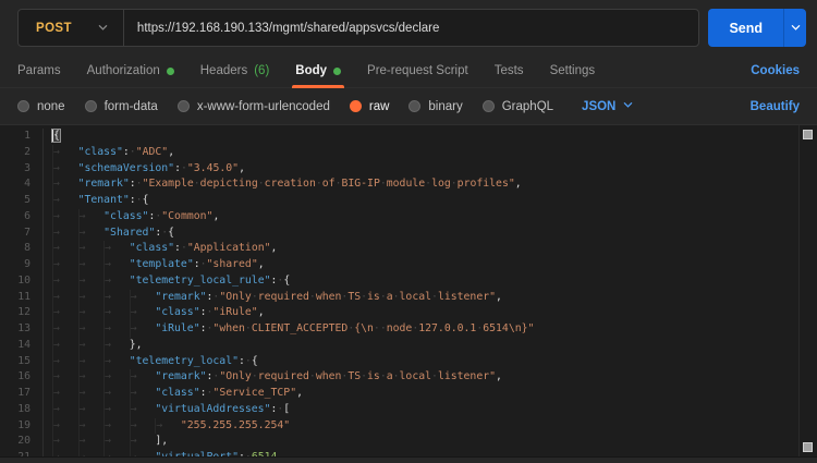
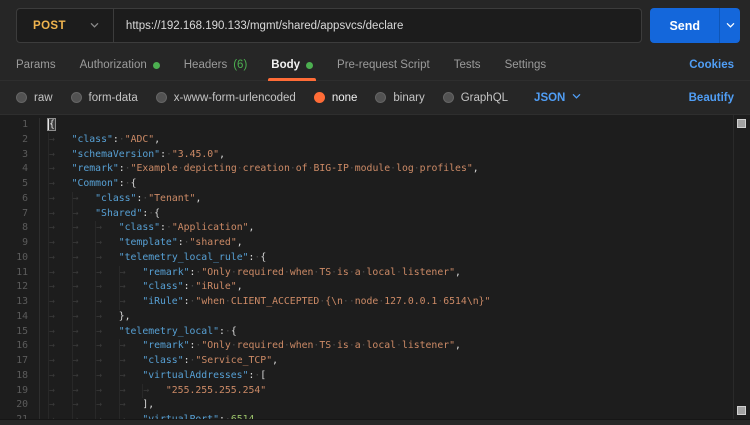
  POST
  https://192.168.190.133/mgmt/shared/appsvcs/declare
  Send
  Params
  Authorization
  Headers
  (6)
  Body
  Pre-request Script
  Tests
  Settings
  Cookies
- none
+ raw
  form-data
  x-www-form-urlencoded
- raw
+ none
  binary
  GraphQL
  JSON
  Beautify
  1
  {
  2
  → "class":·"ADC",
  3
  → "schemaVersion":·"3.45.0",
  4
  → "remark":·"Example·depicting·creation·of·BIG-IP·module·log·profiles",
  5
- → "Tenant":·{
+ → "Common":·{
  6
- → → "class":·"Common",
+ → → "class":·"Tenant",
  7
  → → "Shared":·{
  8
  → → → "class":·"Application",
  9
  → → → "template":·"shared",
  10
  → → → "telemetry_local_rule":·{
  11
  → → → → "remark":·"Only·required·when·TS·is·a·local·listener",
  12
  → → → → "class":·"iRule",
  13
  → → → → "iRule":·"when·CLIENT_ACCEPTED·{\n· ·node·127.0.0.1·6514\n}"
  14
  → → → },
  15
  → → → "telemetry_local":·{
  16
  → → → → "remark":·"Only·required·when·TS·is·a·local·listener",
  17
  → → → → "class":·"Service_TCP",
  18
  → → → → "virtualAddresses":·[
  19
  → → → → → "255.255.255.254"
  20
  → → → → ],
